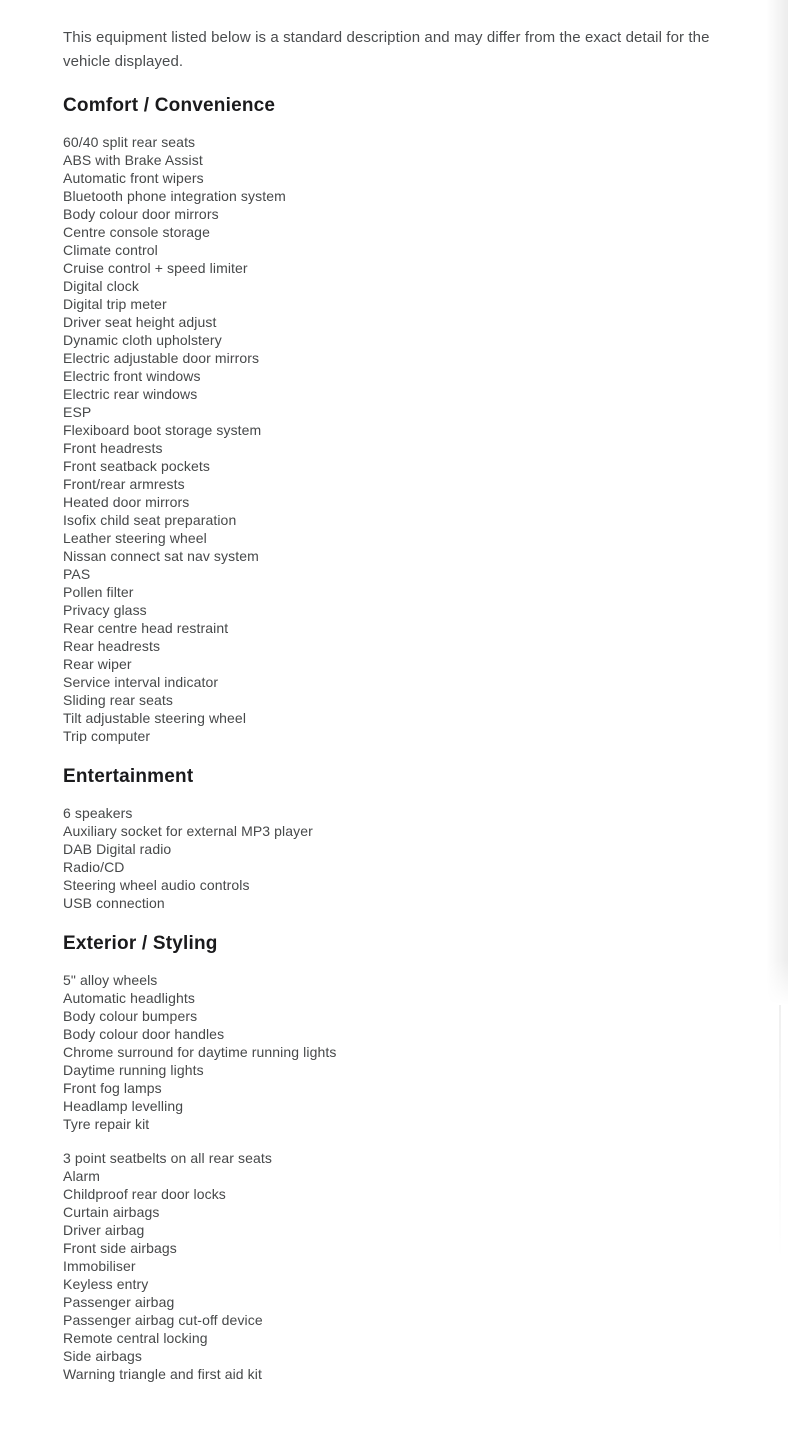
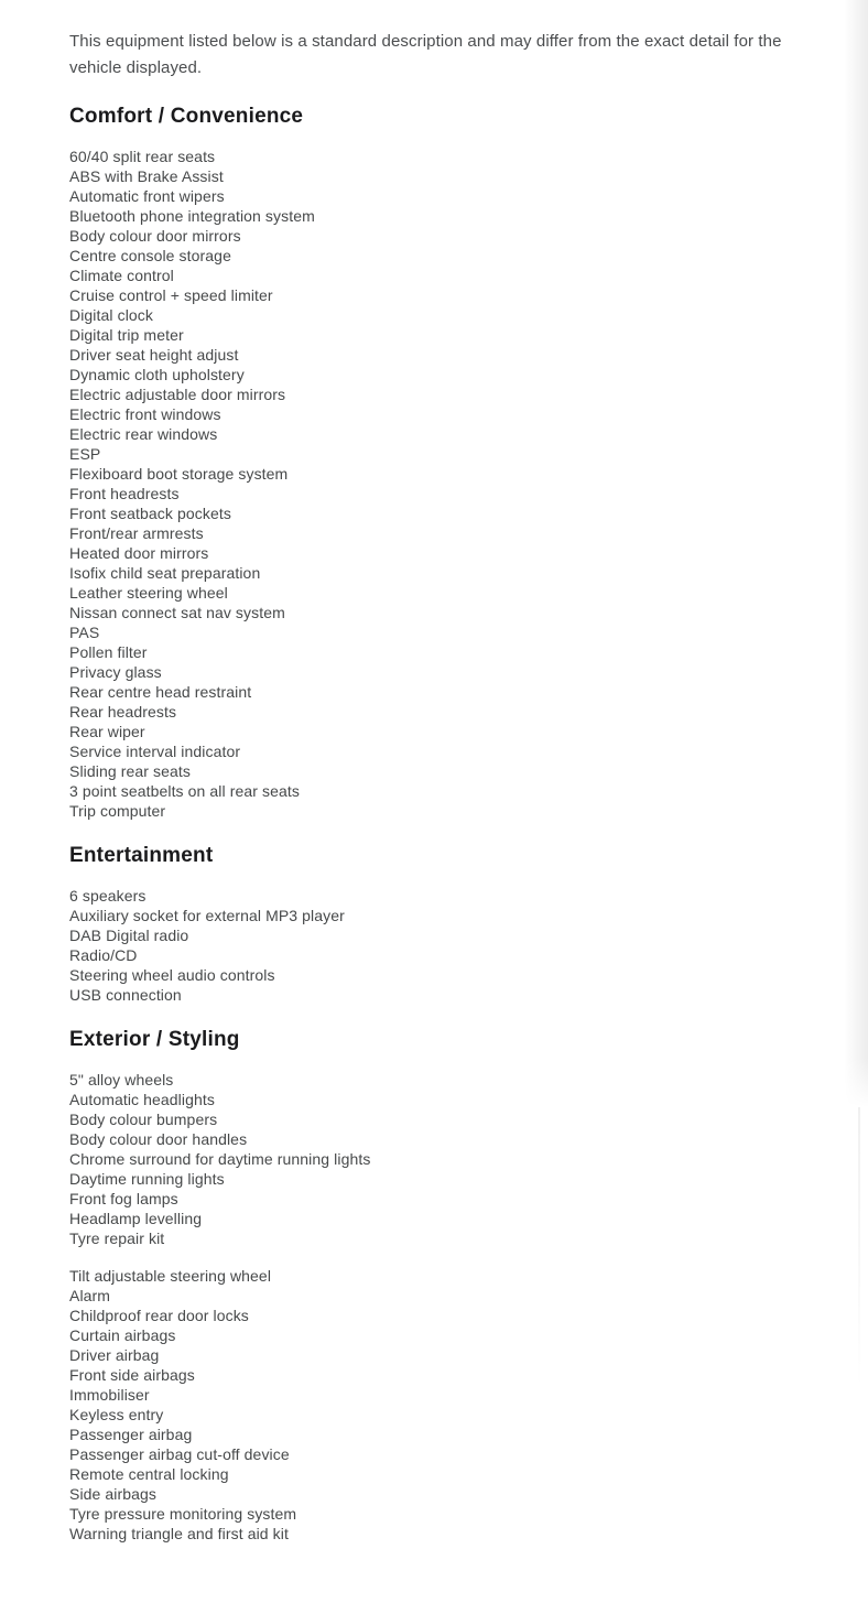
  This equipment listed below is a standard description and may differ from the exact detail for the vehicle displayed.
  Comfort / Convenience
  60/40 split rear seats
  ABS with Brake Assist
  Automatic front wipers
  Bluetooth phone integration system
  Body colour door mirrors
  Centre console storage
  Climate control
  Cruise control + speed limiter
  Digital clock
  Digital trip meter
  Driver seat height adjust
  Dynamic cloth upholstery
  Electric adjustable door mirrors
  Electric front windows
  Electric rear windows
  ESP
  Flexiboard boot storage system
  Front headrests
  Front seatback pockets
  Front/rear armrests
  Heated door mirrors
  Isofix child seat preparation
  Leather steering wheel
  Nissan connect sat nav system
  PAS
  Pollen filter
  Privacy glass
  Rear centre head restraint
  Rear headrests
  Rear wiper
  Service interval indicator
  Sliding rear seats
- Tilt adjustable steering wheel
+ 3 point seatbelts on all rear seats
  Trip computer
  Entertainment
  6 speakers
  Auxiliary socket for external MP3 player
  DAB Digital radio
  Radio/CD
  Steering wheel audio controls
  USB connection
  Exterior / Styling
  5" alloy wheels
  Automatic headlights
  Body colour bumpers
  Body colour door handles
  Chrome surround for daytime running lights
  Daytime running lights
  Front fog lamps
  Headlamp levelling
  Tyre repair kit
- 3 point seatbelts on all rear seats
+ Tilt adjustable steering wheel
  Alarm
  Childproof rear door locks
  Curtain airbags
  Driver airbag
  Front side airbags
  Immobiliser
  Keyless entry
  Passenger airbag
  Passenger airbag cut-off device
  Remote central locking
  Side airbags
+ Tyre pressure monitoring system
  Warning triangle and first aid kit
